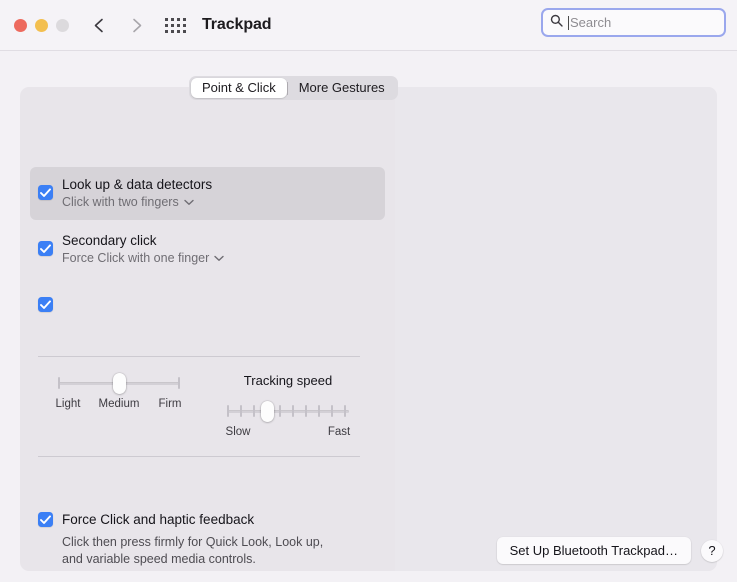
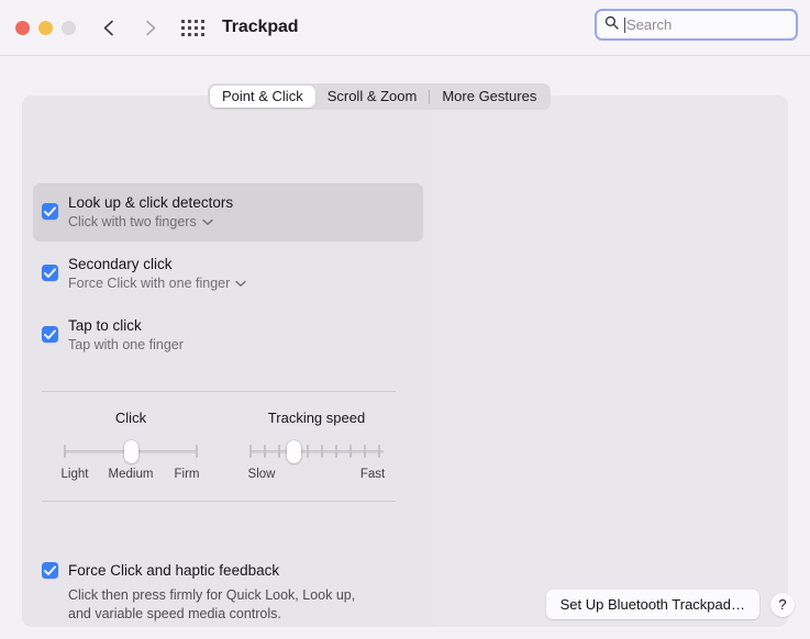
  Trackpad
  Search
  Point & Click
+ Scroll & Zoom
  More Gestures
- Look up & data detectors
+ Look up & click detectors
  Click with two fingers
  Secondary click
  Force Click with one finger
+ Tap to click
+ Tap with one finger
+ Click
  Light
  Medium
  Firm
  Tracking speed
  Slow
  Fast
  Force Click and haptic feedback
  Click then press firmly for Quick Look, Look up,
  and variable speed media controls.
  Set Up Bluetooth Trackpad…
  ?
